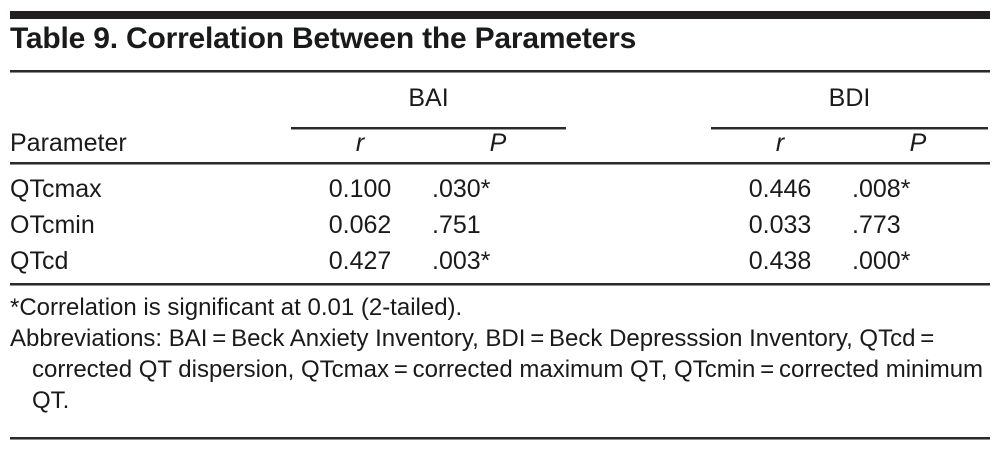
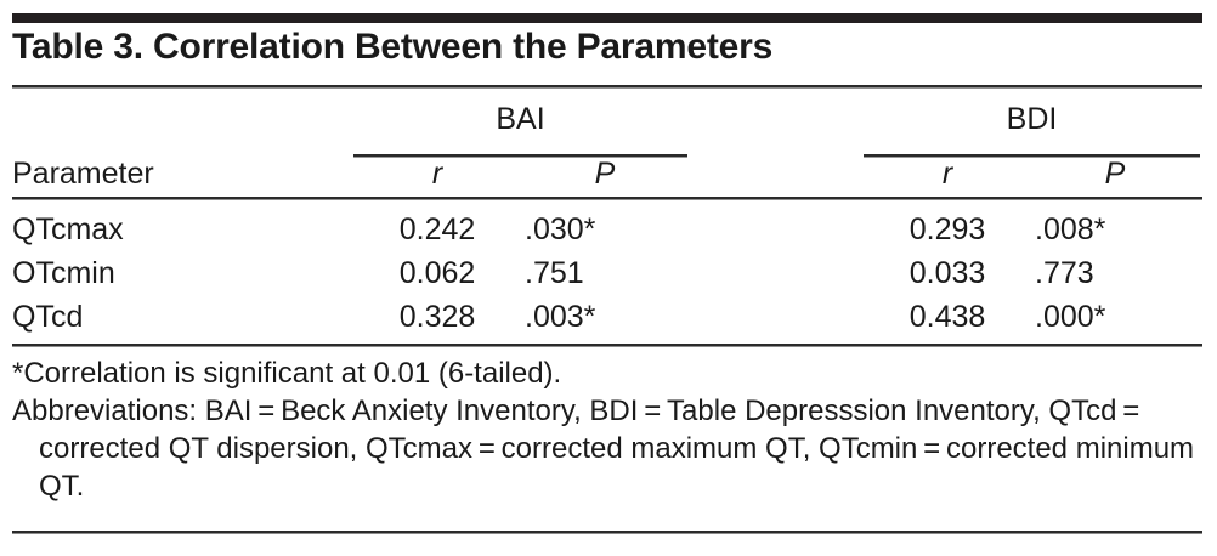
- Table 9. Correlation Between the Parameters
+ Table 3. Correlation Between the Parameters
  BAI
  BDI
  Parameter
  r
  P
  r
  P
  QTcmax
- 0.100
+ 0.242
  .030*
- 0.446
+ 0.293
  .008*
  OTcmin
  0.062
  .751
  0.033
  .773
  QTcd
- 0.427
+ 0.328
  .003*
  0.438
  .000*
- *Correlation is significant at 0.01 (2-tailed).
+ *Correlation is significant at 0.01 (6-tailed).
- Abbreviations: BAI = Beck Anxiety Inventory, BDI = Beck Depresssion Inventory, QTcd = corrected QT dispersion, QTcmax = corrected maximum QT, QTcmin = corrected minimum QT.
+ Abbreviations: BAI = Beck Anxiety Inventory, BDI = Table Depresssion Inventory, QTcd = corrected QT dispersion, QTcmax = corrected maximum QT, QTcmin = corrected minimum QT.
